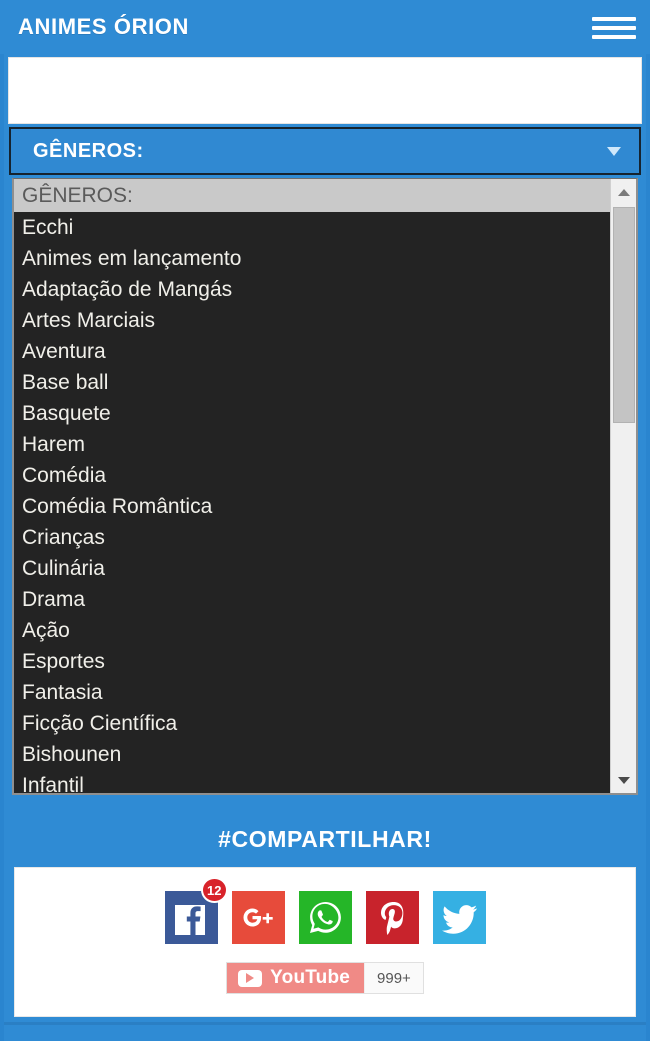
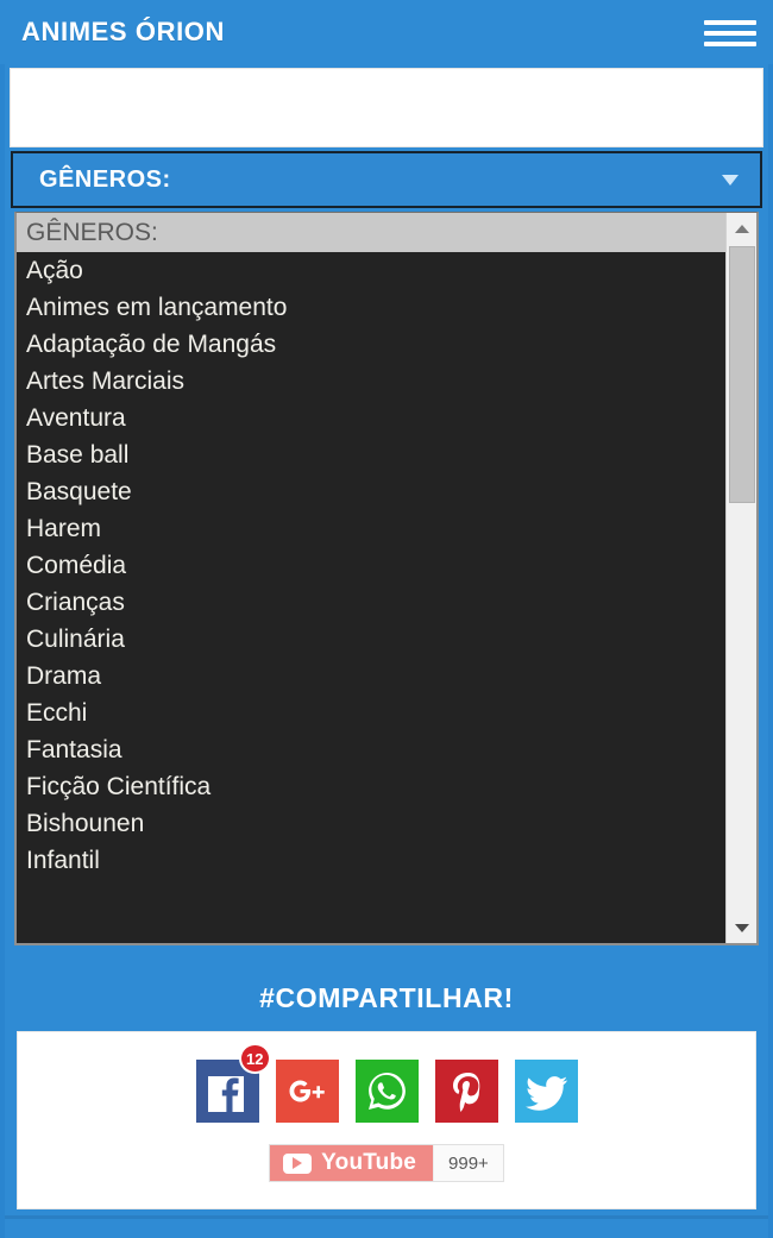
  ANIMES ÓRION
  GÊNEROS:
  GÊNEROS:
- Ecchi
+ Ação
  Animes em lançamento
  Adaptação de Mangás
  Artes Marciais
  Aventura
  Base ball
  Basquete
  Harem
  Comédia
- Comédia Romântica
  Crianças
  Culinária
  Drama
- Ação
+ Ecchi
- Esportes
  Fantasia
  Ficção Científica
  Bishounen
  Infantil
  #COMPARTILHAR!
  12
  YouTube
  999+
